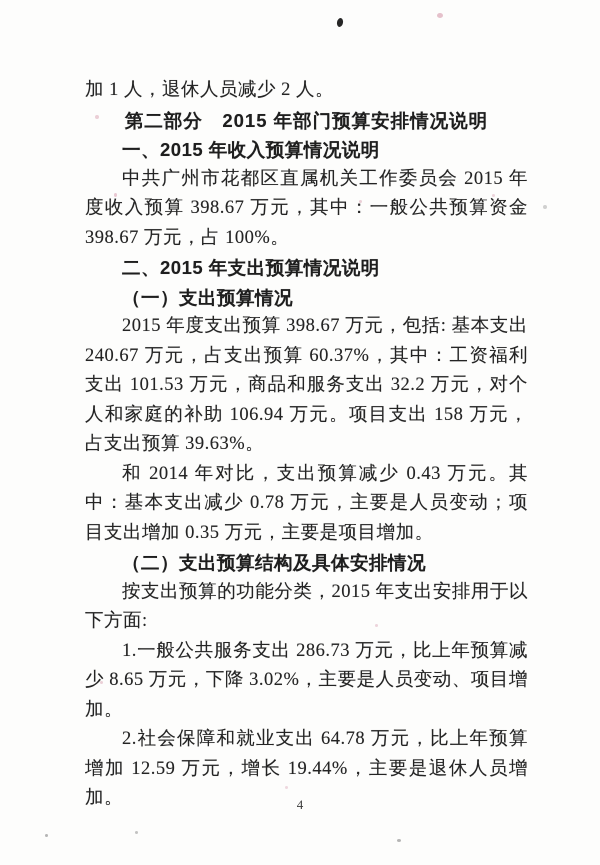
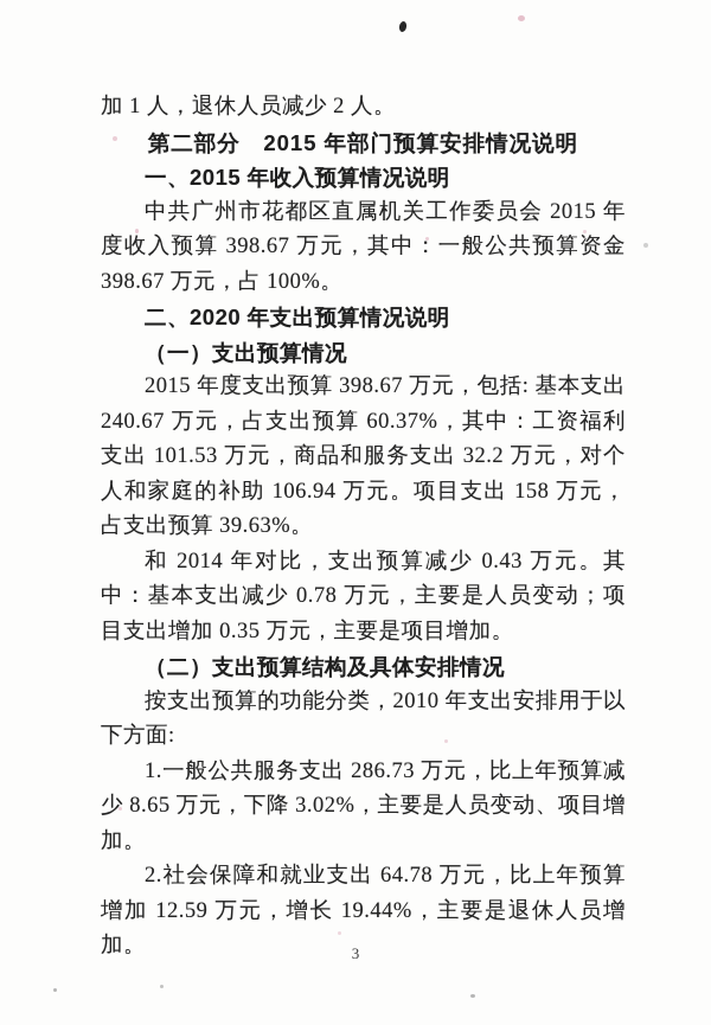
  加 1 人，退休人员减少 2 人。
  第二部分 2015 年部门预算安排情况说明
  一、2015 年收入预算情况说明
  中共广州市花都区直属机关工作委员会 2015 年度收入预算 398.67 万元，其中：一般公共预算资金 398.67 万元，占 100%。
- 二、2015 年支出预算情况说明
+ 二、2020 年支出预算情况说明
  （一）支出预算情况
  2015 年度支出预算 398.67 万元，包括: 基本支出 240.67 万元，占支出预算 60.37%，其中：工资福利支出 101.53 万元，商品和服务支出 32.2 万元，对个人和家庭的补助 106.94 万元。项目支出 158 万元，占支出预算 39.63%。
  和 2014 年对比，支出预算减少 0.43 万元。其中：基本支出减少 0.78 万元，主要是人员变动；项目支出增加 0.35 万元，主要是项目增加。
  （二）支出预算结构及具体安排情况
- 按支出预算的功能分类，2015 年支出安排用于以下方面:
+ 按支出预算的功能分类，2010 年支出安排用于以下方面:
  1.一般公共服务支出 286.73 万元，比上年预算减少 8.65 万元，下降 3.02%，主要是人员变动、项目增加。
  2.社会保障和就业支出 64.78 万元，比上年预算增加 12.59 万元，增长 19.44%，主要是退休人员增加。
- 4
+ 3
